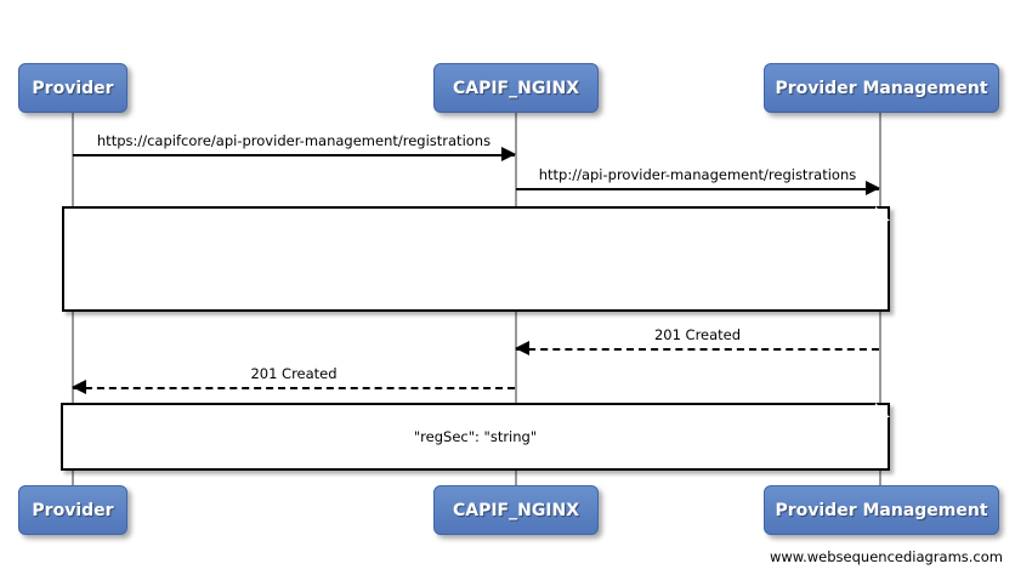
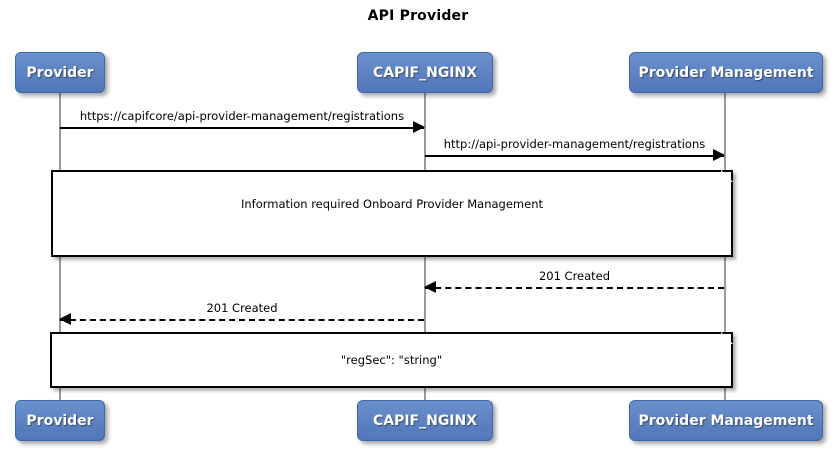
+ API Provider
  Provider
  CAPIF_NGINX
  Provider Management
  https://capifcore/api-provider-management/registrations
  http://api-provider-management/registrations
+ Information required Onboard Provider Management
  201 Created
  201 Created
  "regSec": "string"
  Provider
  CAPIF_NGINX
  Provider Management
- www.websequencediagrams.com
